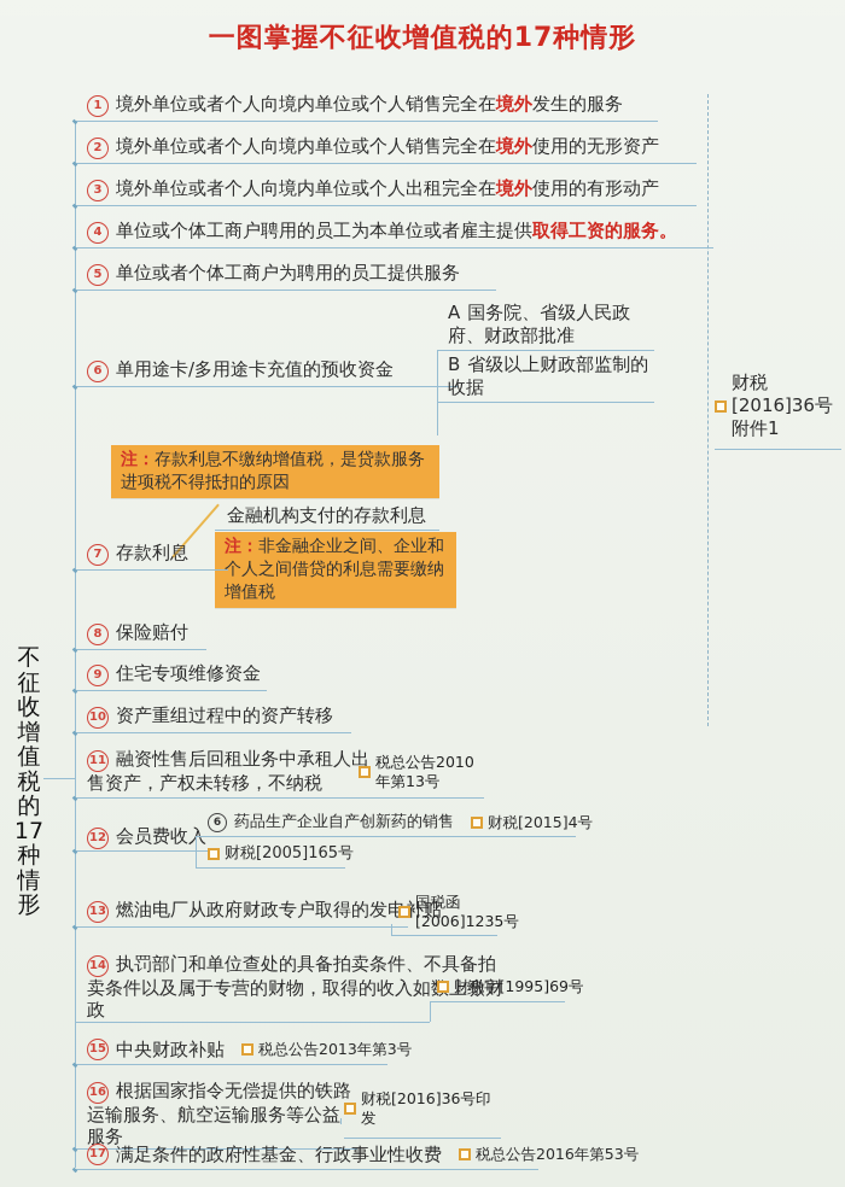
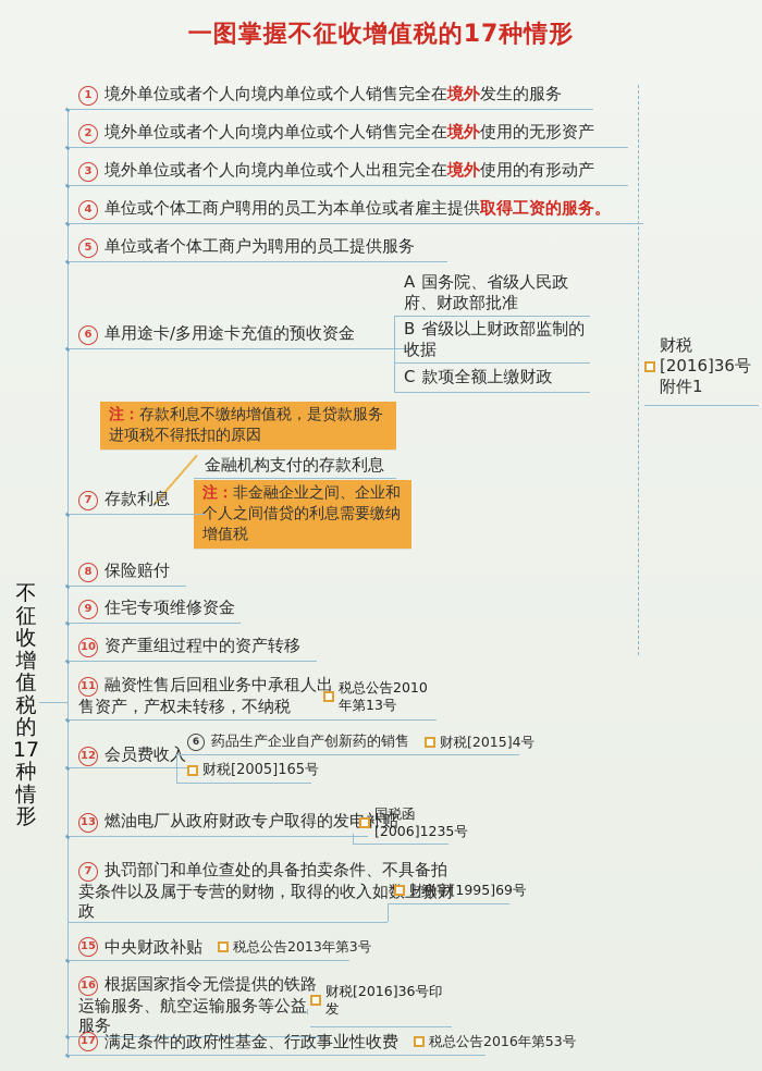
  一图掌握不征收增值税的17种情形
  不征收增值税的17种情形
  财税
  [2016]36号
  附件1
  1 境外单位或者个人向境内单位或个人销售完全在境外发生的服务
  2 境外单位或者个人向境内单位或个人销售完全在境外使用的无形资产
  3 境外单位或者个人向境内单位或个人出租完全在境外使用的有形动产
  4 单位或个体工商户聘用的员工为本单位或者雇主提供取得工资的服务。
  5 单位或者个体工商户为聘用的员工提供服务
  6 单用途卡/多用途卡充值的预收资金
  A 国务院、省级人民政府、财政部批准
  B 省级以上财政部监制的收据
+ C 款项全额上缴财政
  注：存款利息不缴纳增值税，是贷款服务进项税不得抵扣的原因
  金融机构支付的存款利息
  注：非金融企业之间、企业和个人之间借贷的利息需要缴纳增值税
  7 存款利息
  8 保险赔付
  9 住宅专项维修资金
  10 资产重组过程中的资产转移
  11 融资性售后回租业务中承租人出售资产，产权未转移，不纳税
  税总公告2010
  年第13号
  12 会员费收入
  6
  药品生产企业自产创新药的销售
  财税[2015]4号
  财税[2005]165号
  13 燃油电厂从政府财政专户取得的发电补贴
  国税函
  [2006]1235号
- 14 执罚部门和单位查处的具备拍卖条件、不具备拍卖条件以及属于专营的财物，取得的收入如上缴财政
+ 7 执罚部门和单位查处的具备拍卖条件、不具备拍卖条件以及属于专营的财物，取得的收入如上缴财政
  财税字[1995]69号
  15
  中央财政补贴
  税总公告2013年第3号
  16 根据国家指令无偿提供的铁路运输服务、航空运输服务等公益服务
  财税[2016]36号印发
  17
  满足条件的政府性基金、行政事业性收费
  税总公告2016年第53号
